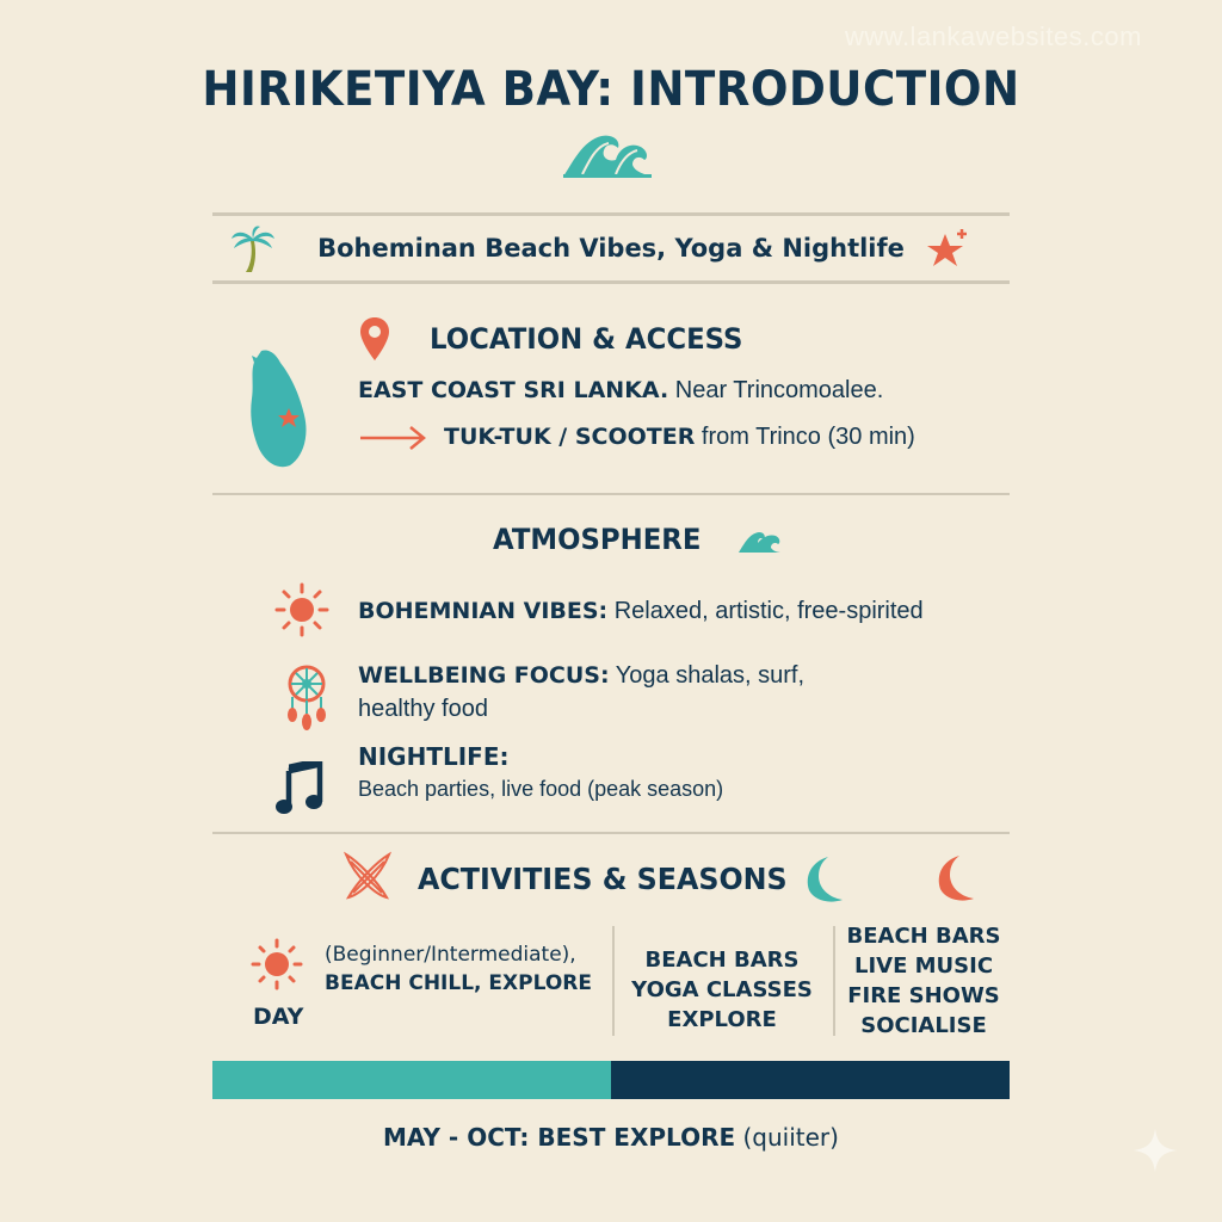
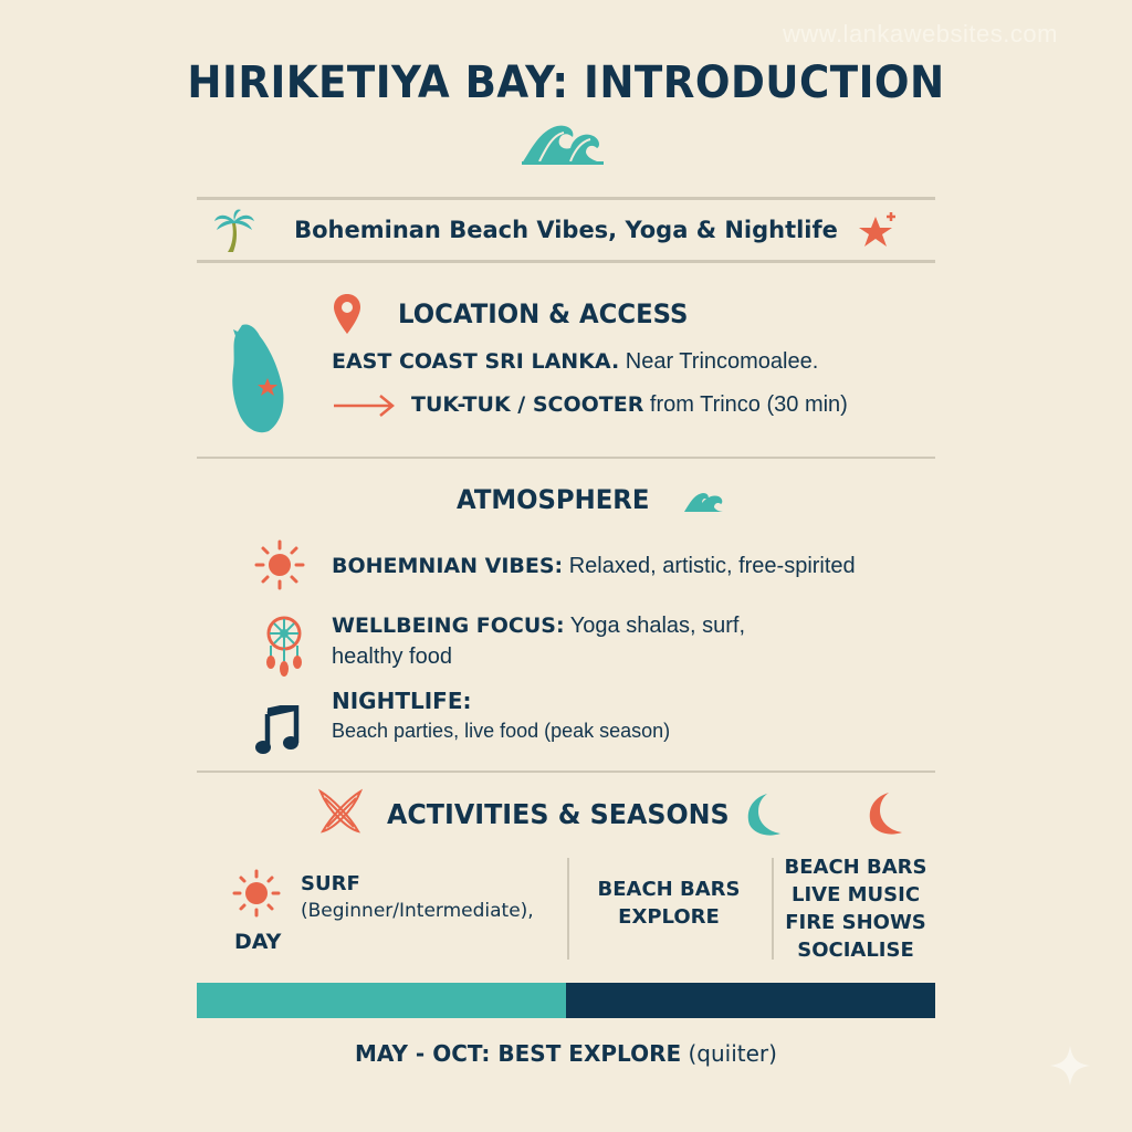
  HIRIKETIYA BAY: INTRODUCTION
  Boheminan Beach Vibes, Yoga & Nightlife
  LOCATION & ACCESS
  EAST COAST SRI LANKA. Near Trincomoalee.
  TUK-TUK / SCOOTER from Trinco (30 min)
  ATMOSPHERE
  BOHEMNIAN VIBES: Relaxed, artistic, free-spirited
  WELLBEING FOCUS: Yoga shalas, surf,
  healthy food
  NIGHTLIFE:
  Beach parties, live food (peak season)
  ACTIVITIES & SEASONS
  DAY
+ SURF
  (Beginner/Intermediate),
- BEACH CHILL, EXPLORE
  BEACH BARS
- YOGA CLASSES
  EXPLORE
  BEACH BARS
  LIVE MUSIC
  FIRE SHOWS
  SOCIALISE
  MAY - OCT: BEST EXPLORE (quiiter)
